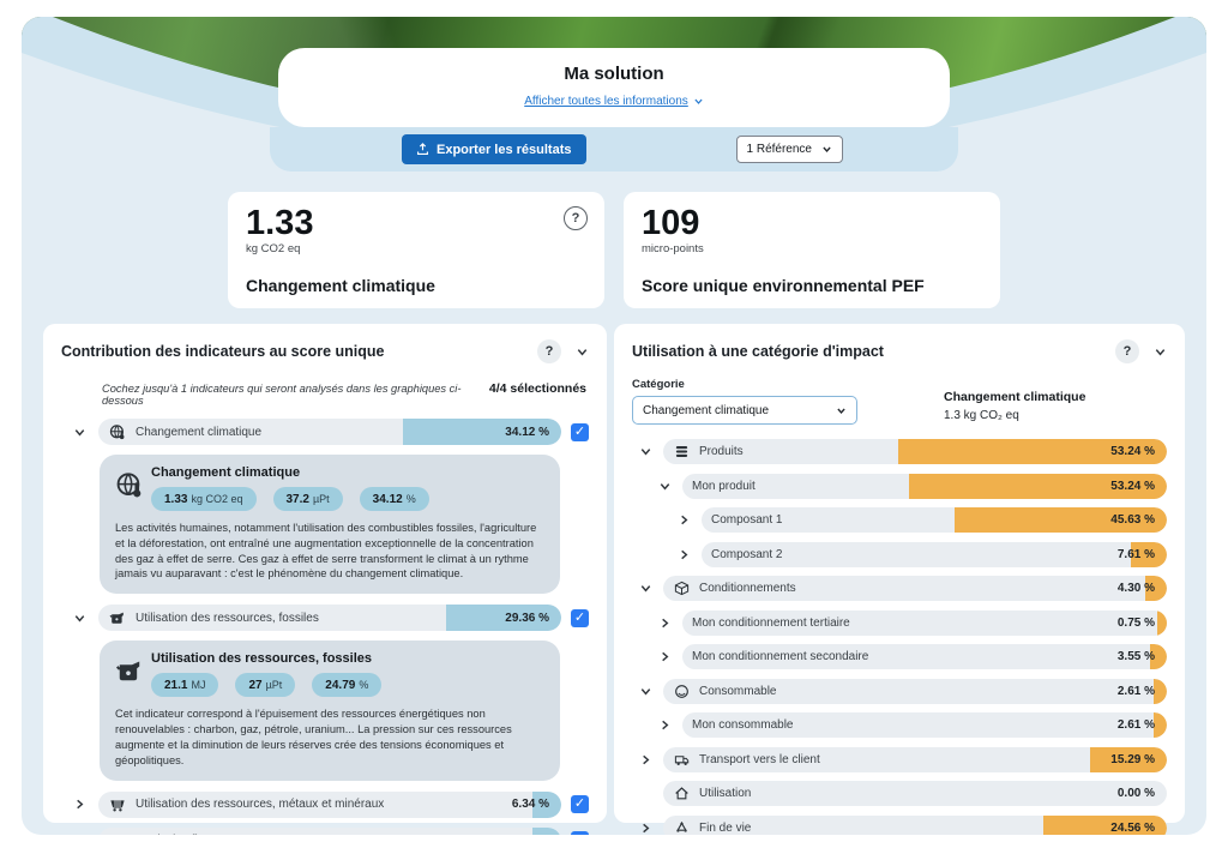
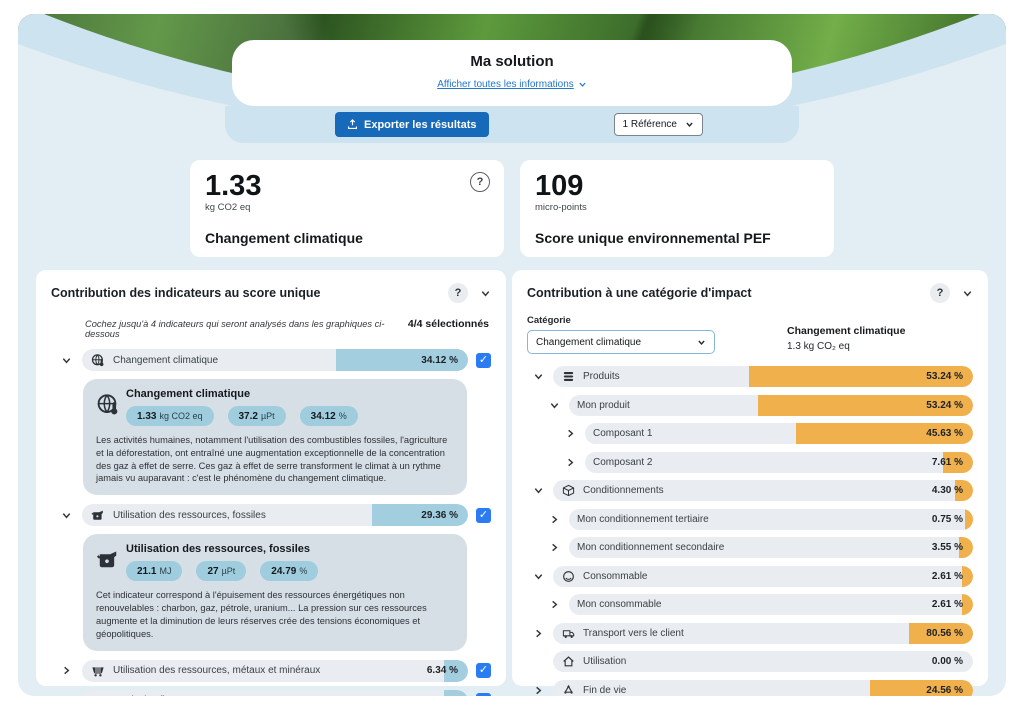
  Exporter les résultats
  1 Référence
  Ma solution
  Afficher toutes les informations
  1.33
  kg CO2 eq
  Changement climatique
  ?
  109
  micro-points
  Score unique environnemental PEF
  Contribution des indicateurs au score unique
  ?
- Cochez jusqu'à 1 indicateurs qui seront analysés dans les graphiques ci-dessous
+ Cochez jusqu'à 4 indicateurs qui seront analysés dans les graphiques ci-dessous
  4/4 sélectionnés
  Changement climatique
  34.12 %
  ✓
  Changement climatique
  1.33
  kg CO2 eq
  37.2
  µPt
  34.12
  %
  Les activités humaines, notamment l'utilisation des combustibles fossiles, l'agriculture et la déforestation, ont entraîné une augmentation exceptionnelle de la concentration des gaz à effet de serre. Ces gaz à effet de serre transforment le climat à un rythme jamais vu auparavant : c'est le phénomène du changement climatique.
  Utilisation des ressources, fossiles
  29.36 %
  ✓
  Utilisation des ressources, fossiles
  21.1
  MJ
  27
  µPt
  24.79
  %
  Cet indicateur correspond à l'épuisement des ressources énergétiques non renouvelables : charbon, gaz, pétrole, uranium... La pression sur ces ressources augmente et la diminution de leurs réserves crée des tensions économiques et géopolitiques.
  Utilisation des ressources, métaux et minéraux
  6.34 %
  ✓
- Utilisation à une catégorie d'impact
+ Contribution à une catégorie d'impact
  ?
  Catégorie
  Changement climatique
  Changement climatique
  1.3 kg CO₂ eq
  Produits
  53.24 %
  Mon produit
  53.24 %
  Composant 1
  45.63 %
  Composant 2
  7.61 %
  Conditionnements
  4.30 %
  Mon conditionnement tertiaire
  0.75 %
  Mon conditionnement secondaire
  3.55 %
  Consommable
  2.61 %
  Mon consommable
  2.61 %
  Transport vers le client
- 15.29 %
+ 80.56 %
  Utilisation
  0.00 %
  Fin de vie
  24.56 %
